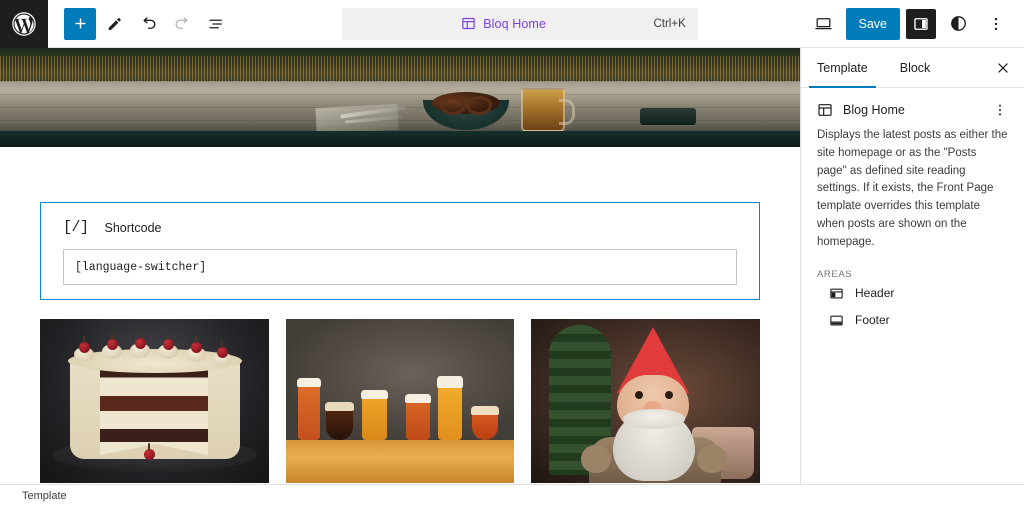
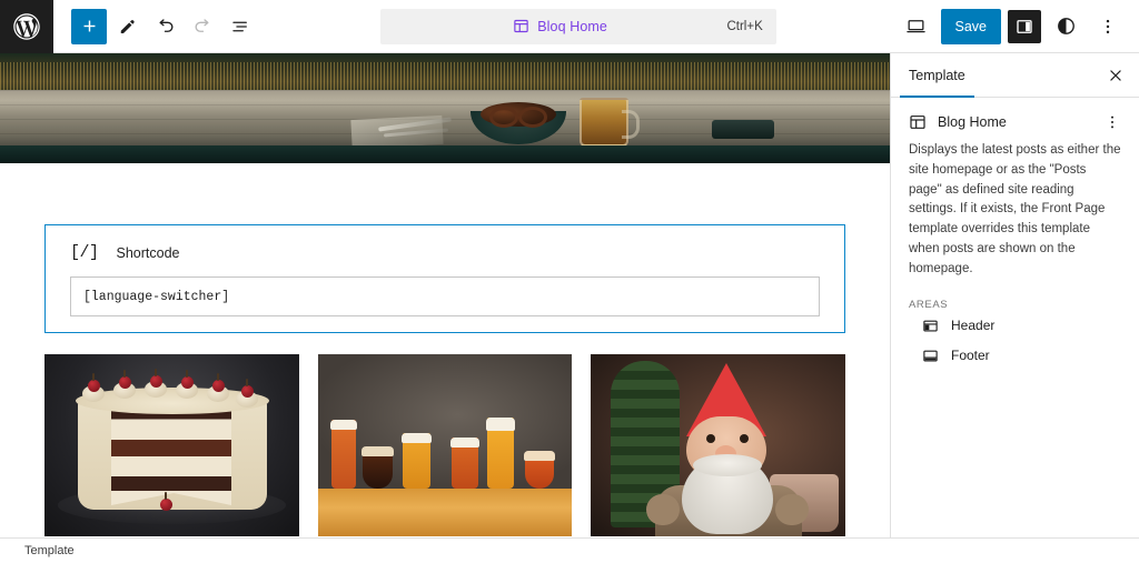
  Bloq Home
  Ctrl+K
  Save
  [/]
  Shortcode
  [language-switcher]
  Template
- Block
  Blog Home
  Displays the latest posts as either the site homepage or as the "Posts page" as defined site reading settings. If it exists, the Front Page template overrides this template when posts are shown on the homepage.
  AREAS
  Header
  Footer
  Template
